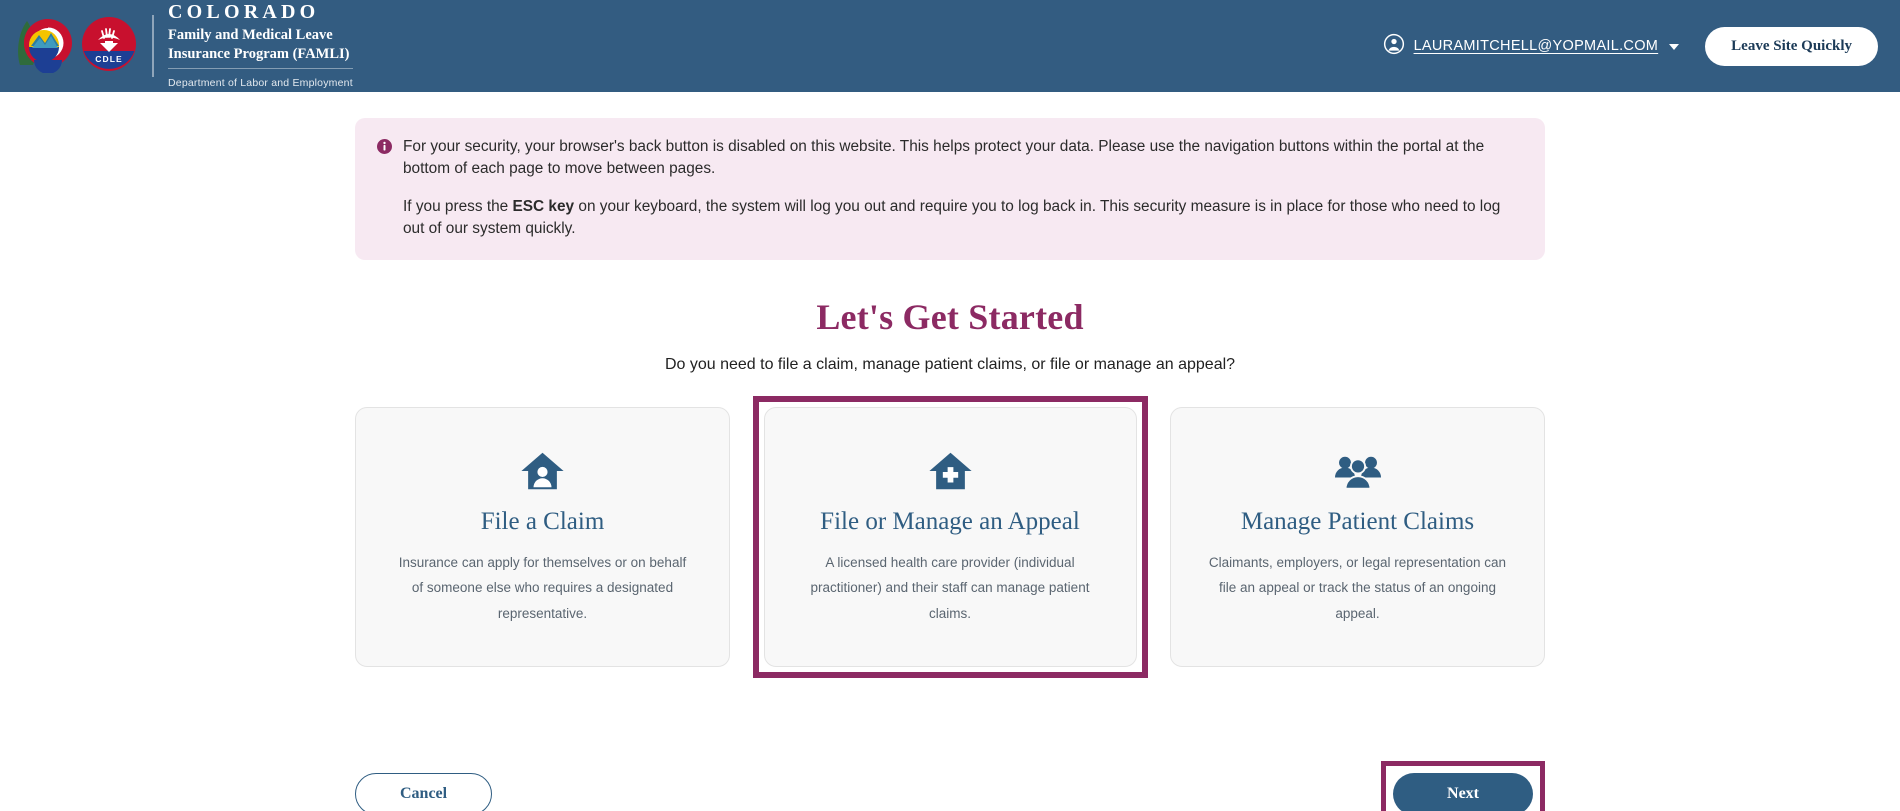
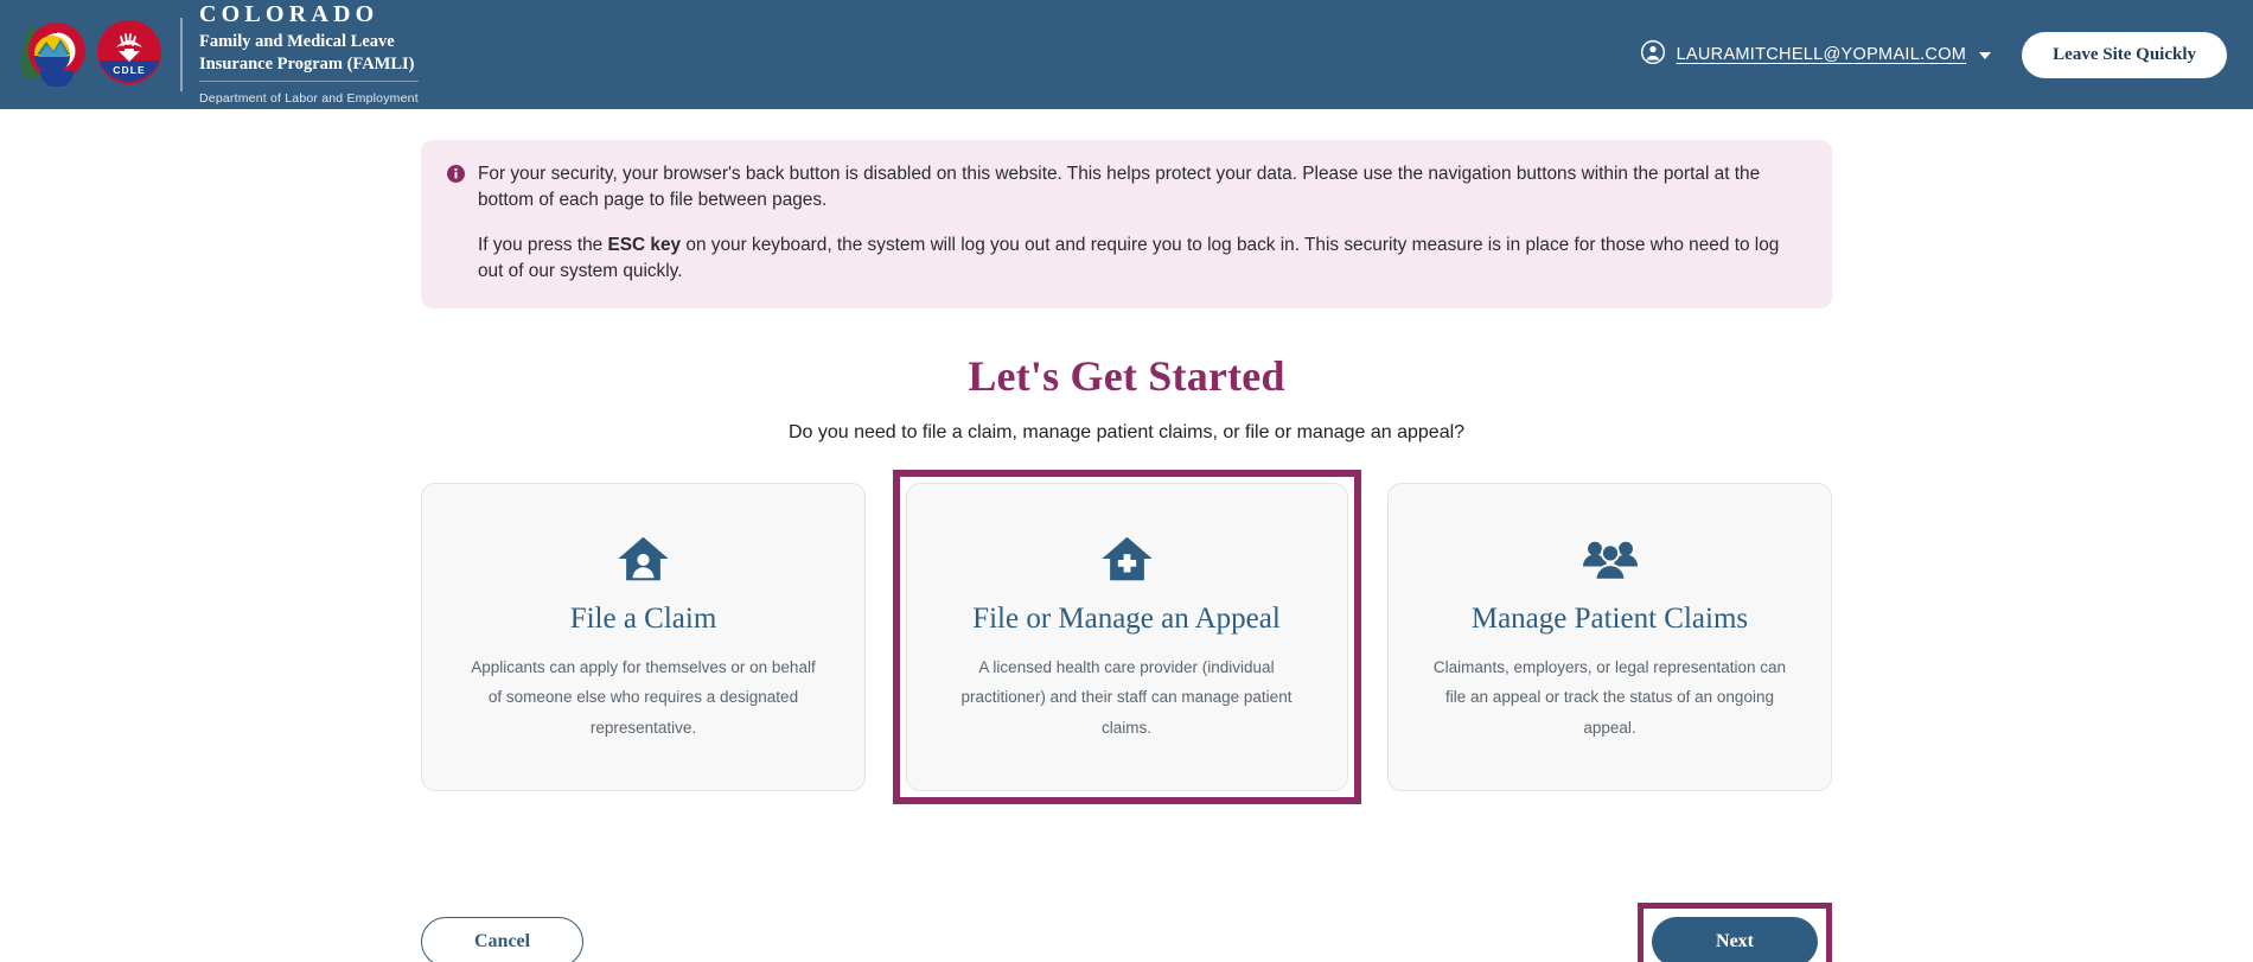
  CDLE
  COLORADO
  Family and Medical Leave
  Insurance Program (FAMLI)
  Department of Labor and Employment
  LAURAMITCHELL@YOPMAIL.COM
  Leave Site Quickly
- For your security, your browser's back button is disabled on this website. This helps protect your data. Please use the navigation buttons within the portal at the bottom of each page to move between pages.
+ For your security, your browser's back button is disabled on this website. This helps protect your data. Please use the navigation buttons within the portal at the bottom of each page to file between pages.
  If you press the ESC key on your keyboard, the system will log you out and require you to log back in. This security measure is in place for those who need to log out of our system quickly.
  Let's Get Started
  Do you need to file a claim, manage patient claims, or file or manage an appeal?
  File a Claim
- Insurance can apply for themselves or on behalf of someone else who requires a designated representative.
+ Applicants can apply for themselves or on behalf of someone else who requires a designated representative.
  File or Manage an Appeal
  A licensed health care provider (individual practitioner) and their staff can manage patient claims.
  Manage Patient Claims
  Claimants, employers, or legal representation can file an appeal or track the status of an ongoing appeal.
  Cancel
  Next
